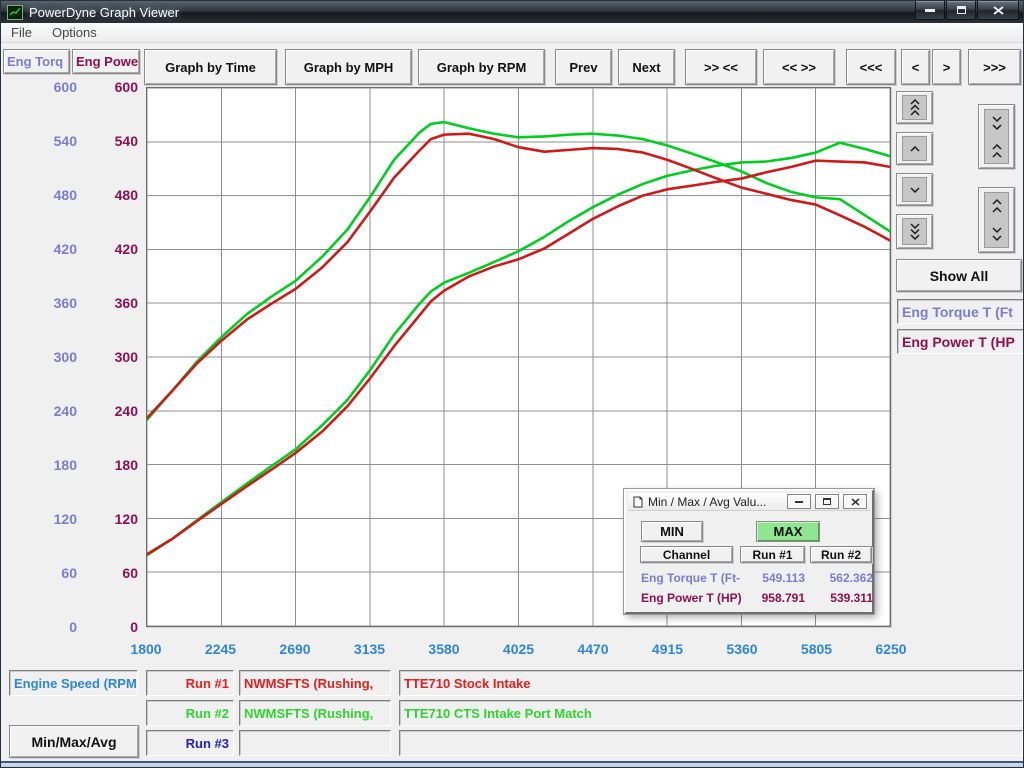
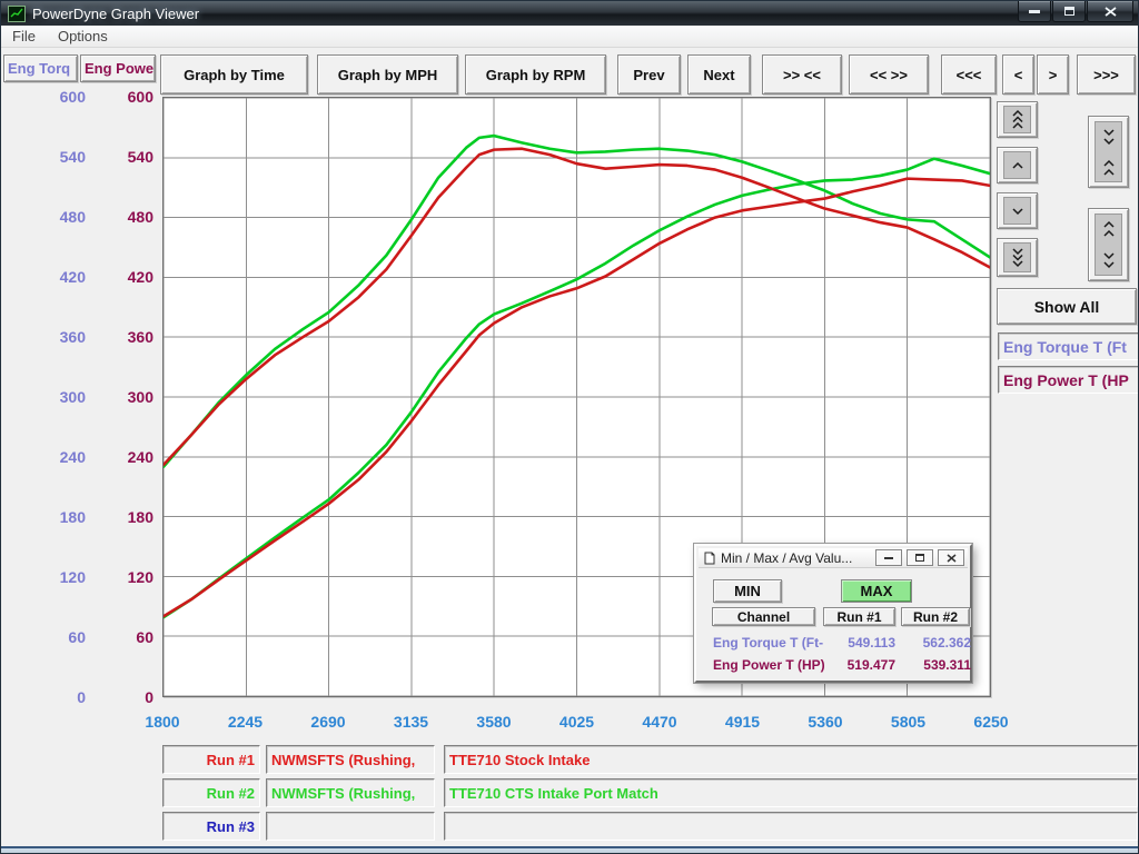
  PowerDyne Graph Viewer
  File
  Options
  Eng Torq
  Eng Powe
  Graph by Time
  Graph by MPH
  Graph by RPM
  Prev
  Next
  >> <<
  << >>
  <<<
  <
  >
  >>>
  600
  540
  480
  420
  360
  300
  240
  180
  120
  60
  0
  600
  540
  480
  420
  360
  300
  240
  180
  120
  60
  0
  1800
  2245
  2690
  3135
  3580
  4025
  4470
  4915
  5360
  5805
  6250
  Show All
  Eng Torque T (Ft
  Eng Power T (HP
  Min / Max / Avg Valu...
  MIN
  MAX
  Channel
  Run #1
  Run #2
  Eng Torque T (Ft-
  549.113
  562.362
  Eng Power T (HP)
- 958.791
+ 519.477
  539.311
- Engine Speed (RPM
- Min/Max/Avg
  Run #1
  Run #2
  Run #3
  NWMSFTS (Rushing,
  NWMSFTS (Rushing,
  TTE710 Stock Intake
  TTE710 CTS Intake Port Match
